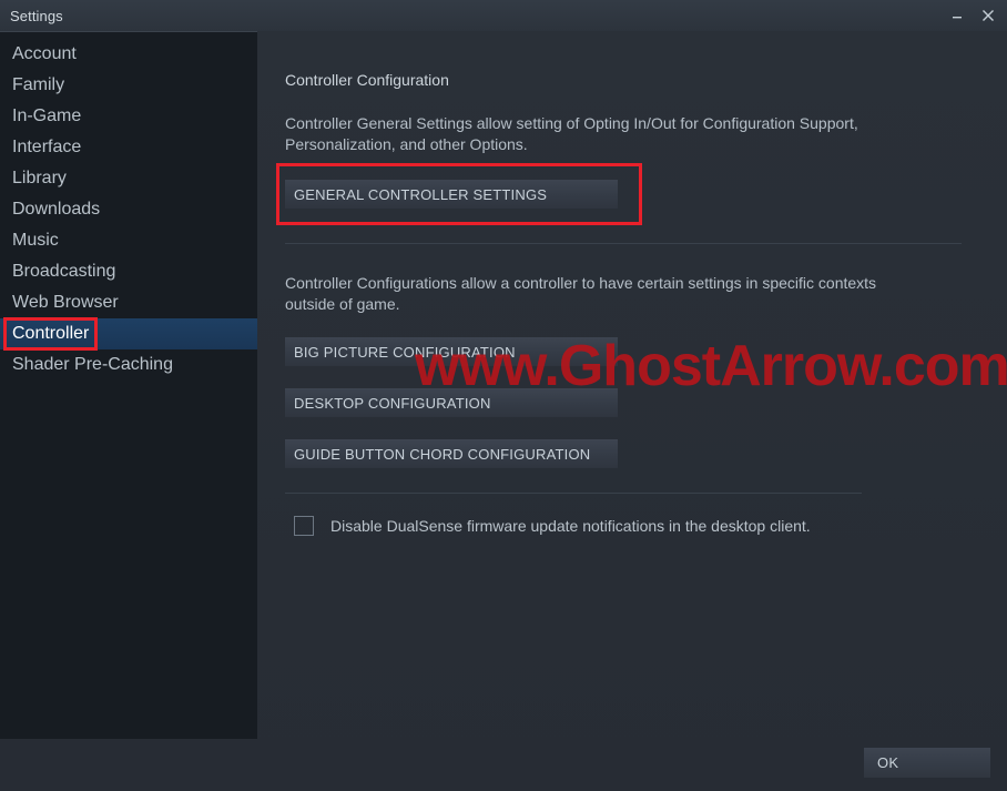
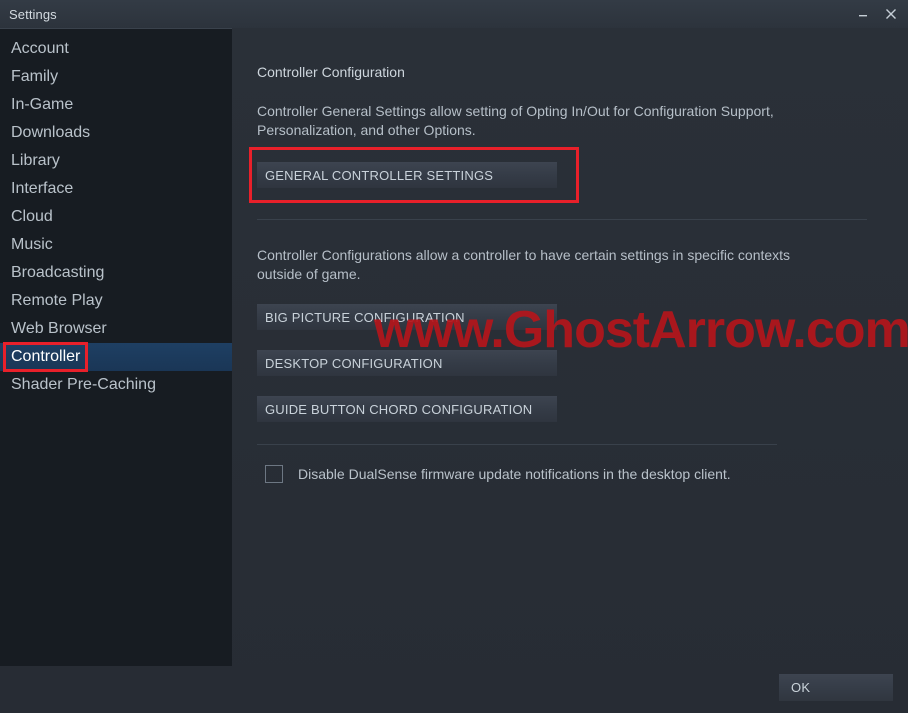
  Settings
  Account
  Family
  In-Game
- Interface
+ Downloads
  Library
- Downloads
+ Interface
+ Cloud
  Music
  Broadcasting
+ Remote Play
  Web Browser
  Controller
  Shader Pre-Caching
  Controller Configuration
  Controller General Settings allow setting of Opting In/Out for Configuration Support, Personalization, and other Options.
  GENERAL CONTROLLER SETTINGS
  Controller Configurations allow a controller to have certain settings in specific contexts outside of game.
  BIG PICTURE CONFIGURATION
  DESKTOP CONFIGURATION
  GUIDE BUTTON CHORD CONFIGURATION
  Disable DualSense firmware update notifications in the desktop client.
  OK
  www.GhostArrow.com
